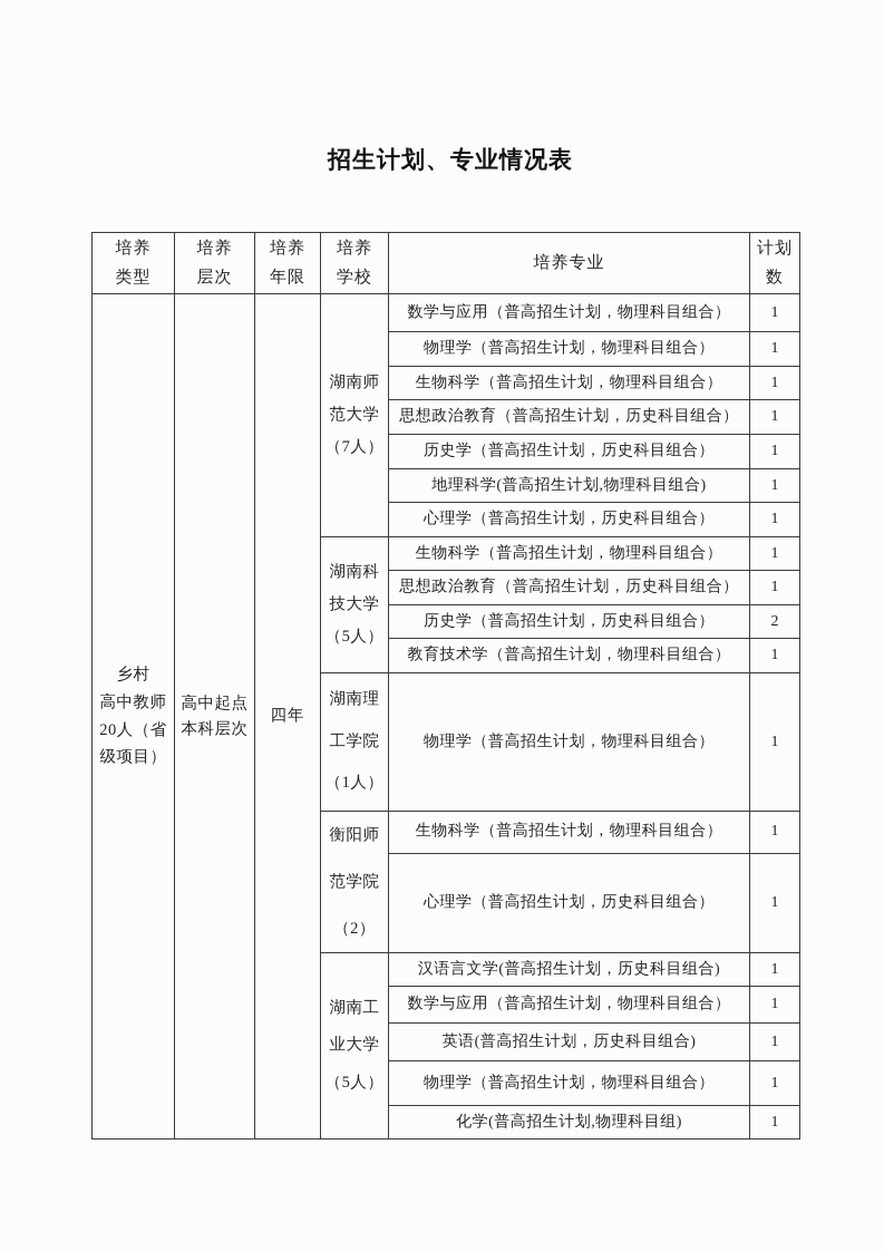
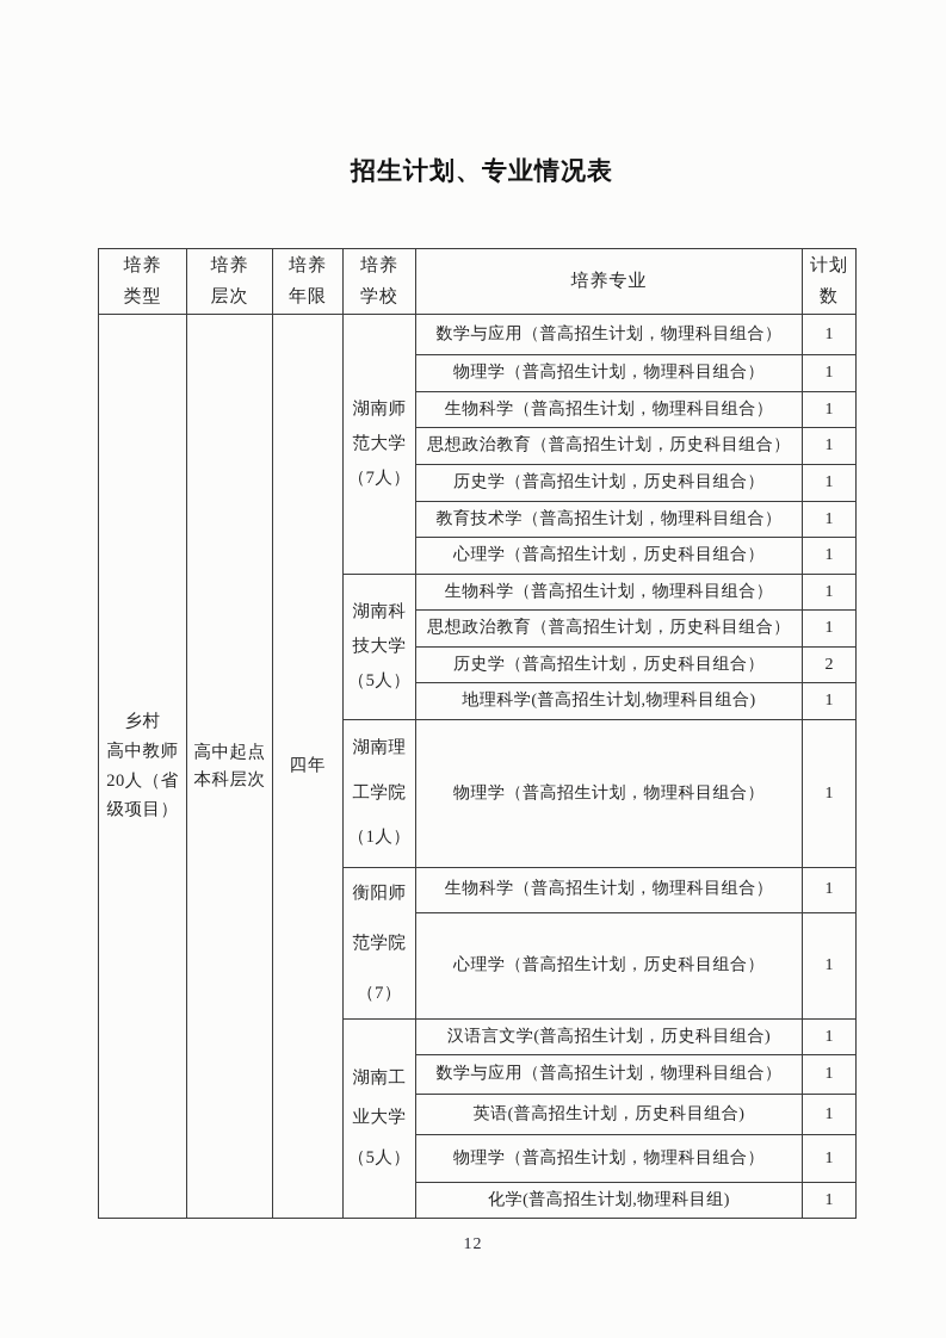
  招生计划、专业情况表
  培养 类型	培养 层次	培养 年限	培养 学校	培养专业	计划 数
  乡村 高中教师 20人（省 级项目）	高中起点 本科层次	四年	湖南师 范大学 （7人）	数学与应用（普高招生计划，物理科目组合）	1
  物理学（普高招生计划，物理科目组合）	1
  生物科学（普高招生计划，物理科目组合）	1
  思想政治教育（普高招生计划，历史科目组合）	1
  历史学（普高招生计划，历史科目组合）	1
- 地理科学(普高招生计划,物理科目组合)	1
+ 教育技术学（普高招生计划，物理科目组合）	1
  心理学（普高招生计划，历史科目组合）	1
  湖南科 技大学 （5人）	生物科学（普高招生计划，物理科目组合）	1
  思想政治教育（普高招生计划，历史科目组合）	1
  历史学（普高招生计划，历史科目组合）	2
- 教育技术学（普高招生计划，物理科目组合）	1
+ 地理科学(普高招生计划,物理科目组合)	1
  湖南理 工学院 （1人）	物理学（普高招生计划，物理科目组合）	1
- 衡阳师 范学院 （2）	生物科学（普高招生计划，物理科目组合）	1
+ 衡阳师 范学院 （7）	生物科学（普高招生计划，物理科目组合）	1
  心理学（普高招生计划，历史科目组合）	1
  湖南工 业大学 （5人）	汉语言文学(普高招生计划，历史科目组合)	1
  数学与应用（普高招生计划，物理科目组合）	1
  英语(普高招生计划，历史科目组合)	1
  物理学（普高招生计划，物理科目组合）	1
  化学(普高招生计划,物理科目组)	1
+ 12
